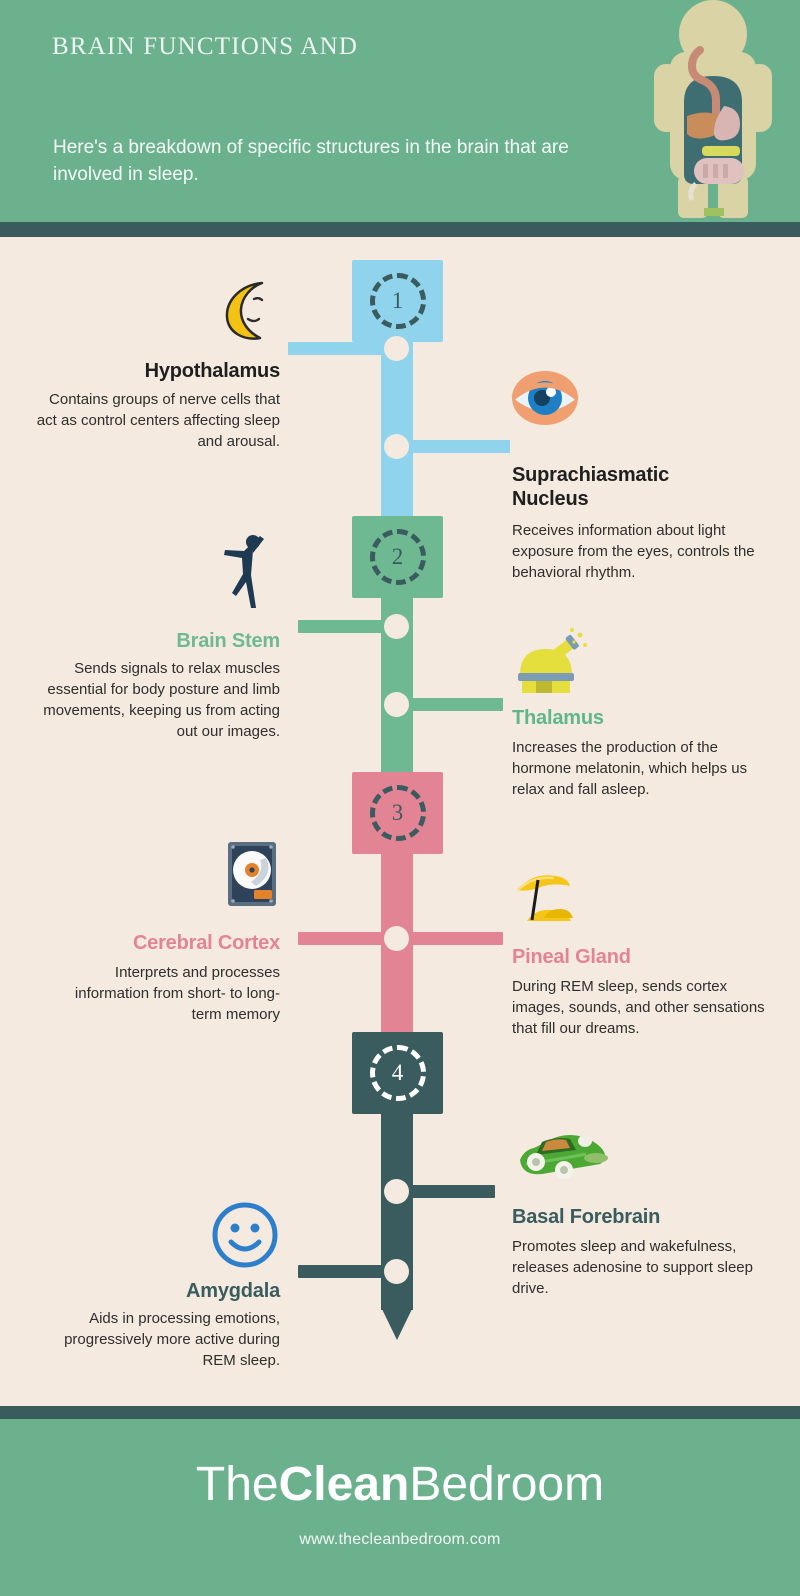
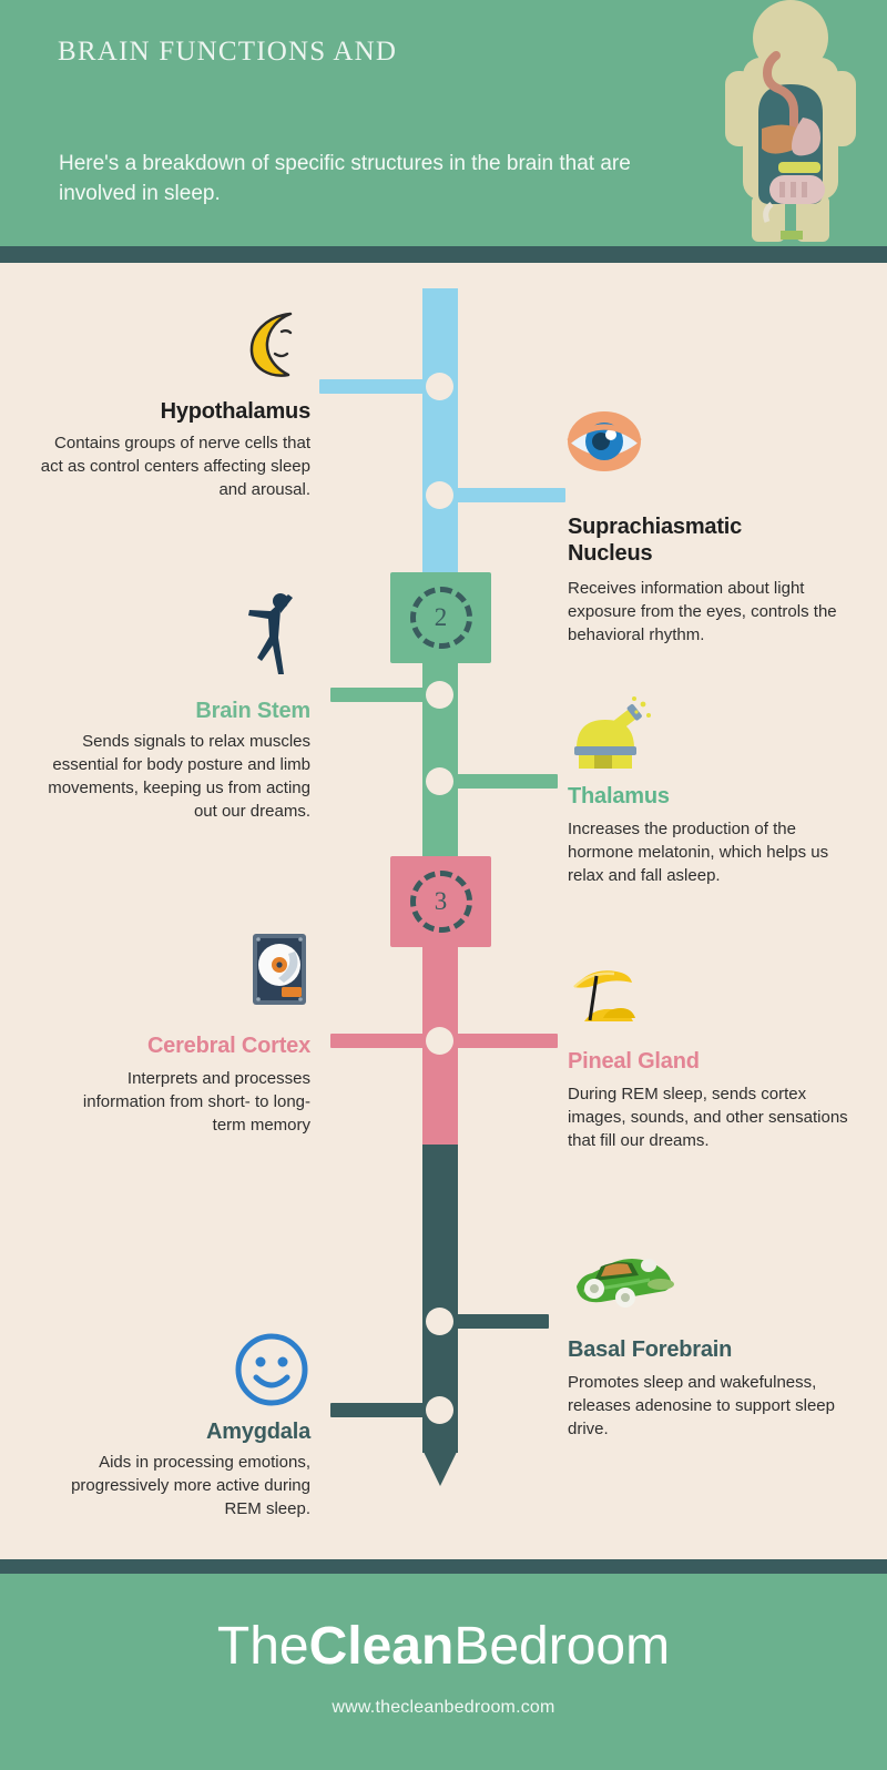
  BRAIN FUNCTIONS AND
  Here's a breakdown of specific structures in the brain that are involved in sleep.
- 1
  2
  3
- 4
  Hypothalamus
  Contains groups of nerve cells that act as control centers affecting sleep and arousal.
  Suprachiasmatic Nucleus
  Receives information about light exposure from the eyes, controls the behavioral rhythm.
  Brain Stem
- Sends signals to relax muscles essential for body posture and limb movements, keeping us from acting out our images.
+ Sends signals to relax muscles essential for body posture and limb movements, keeping us from acting out our dreams.
  Thalamus
  Increases the production of the hormone melatonin, which helps us relax and fall asleep.
  Cerebral Cortex
  Interprets and processes information from short- to long-term memory
  Pineal Gland
  During REM sleep, sends cortex images, sounds, and other sensations that fill our dreams.
  Basal Forebrain
  Promotes sleep and wakefulness, releases adenosine to support sleep drive.
  Amygdala
  Aids in processing emotions, progressively more active during REM sleep.
  TheCleanBedroom
  www.thecleanbedroom.com
